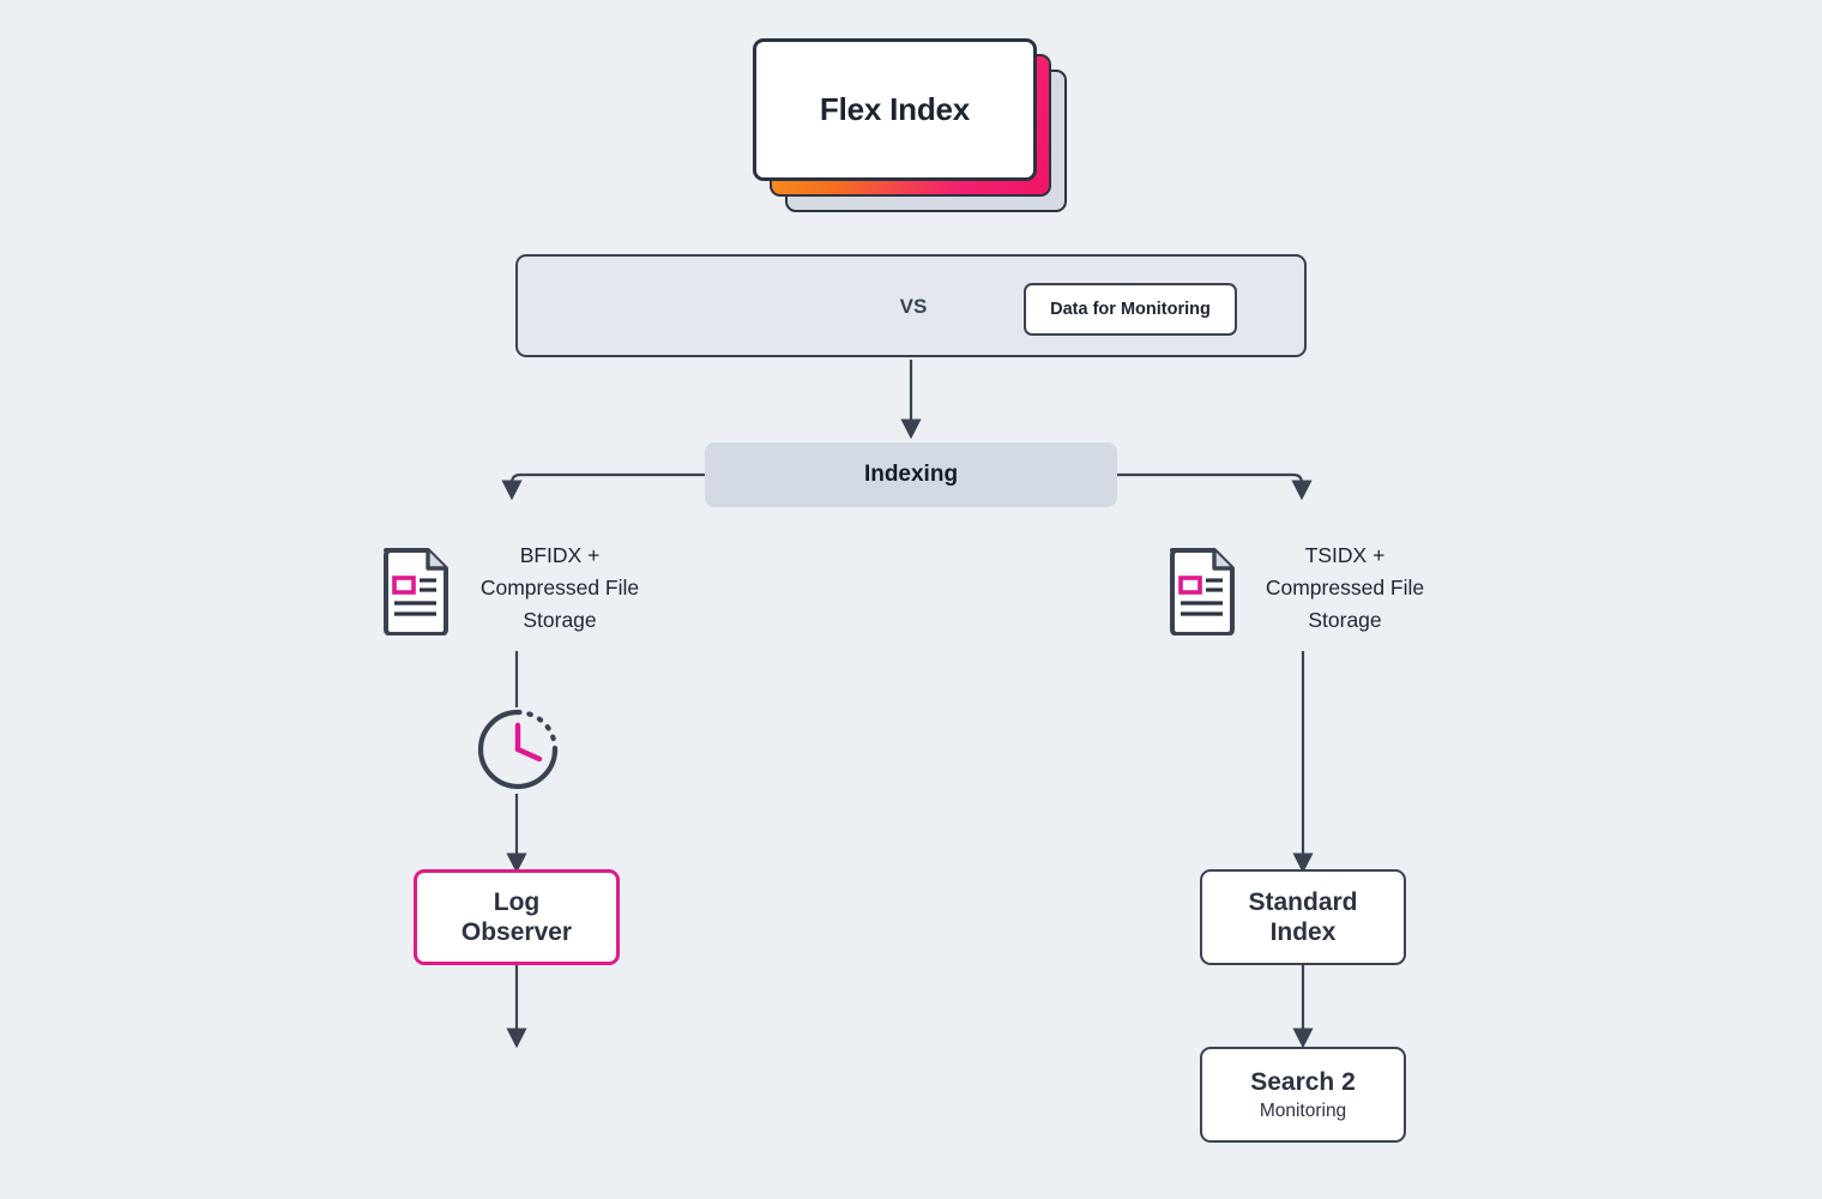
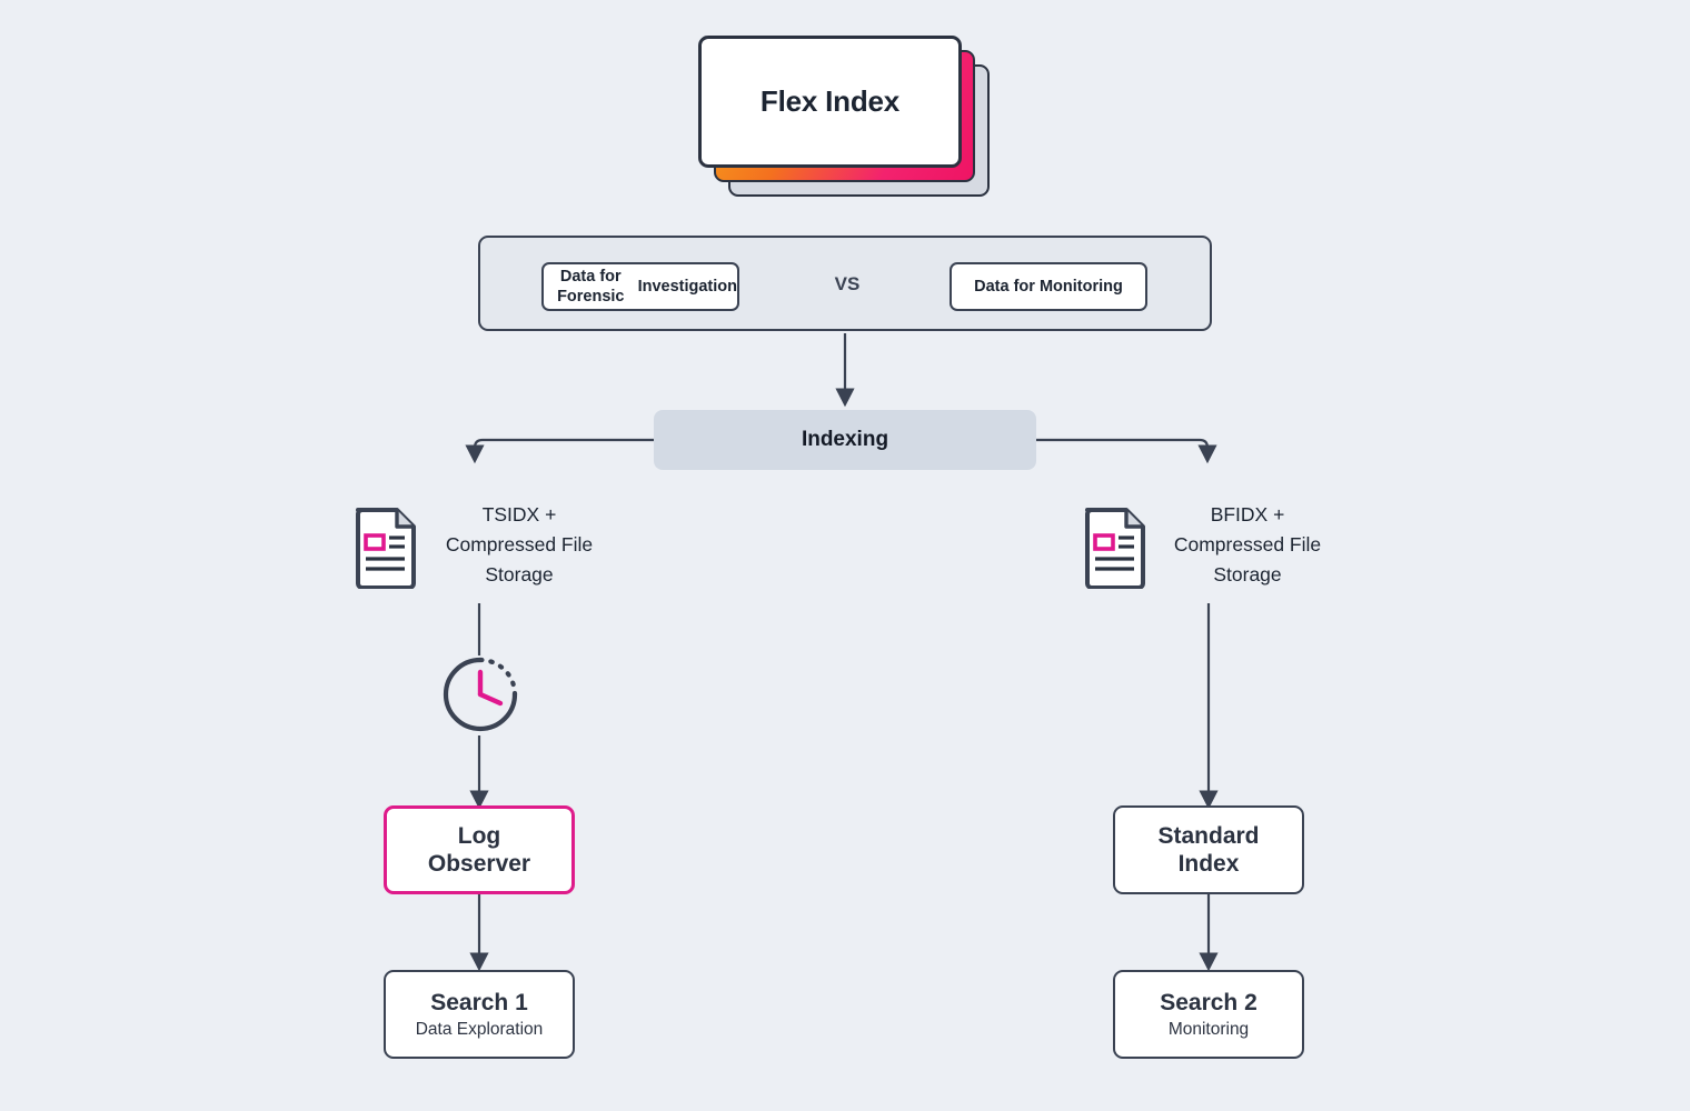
  Flex Index
+ Data for Forensic
+ Investigation
  VS
  Data for Monitoring
  Indexing
- BFIDX +
+ TSIDX +
  Compressed File
  Storage
  Log
  Observer
+ Search 1
+ Data Exploration
- TSIDX +
+ BFIDX +
  Compressed File
  Storage
  Standard
  Index
  Search 2
  Monitoring
